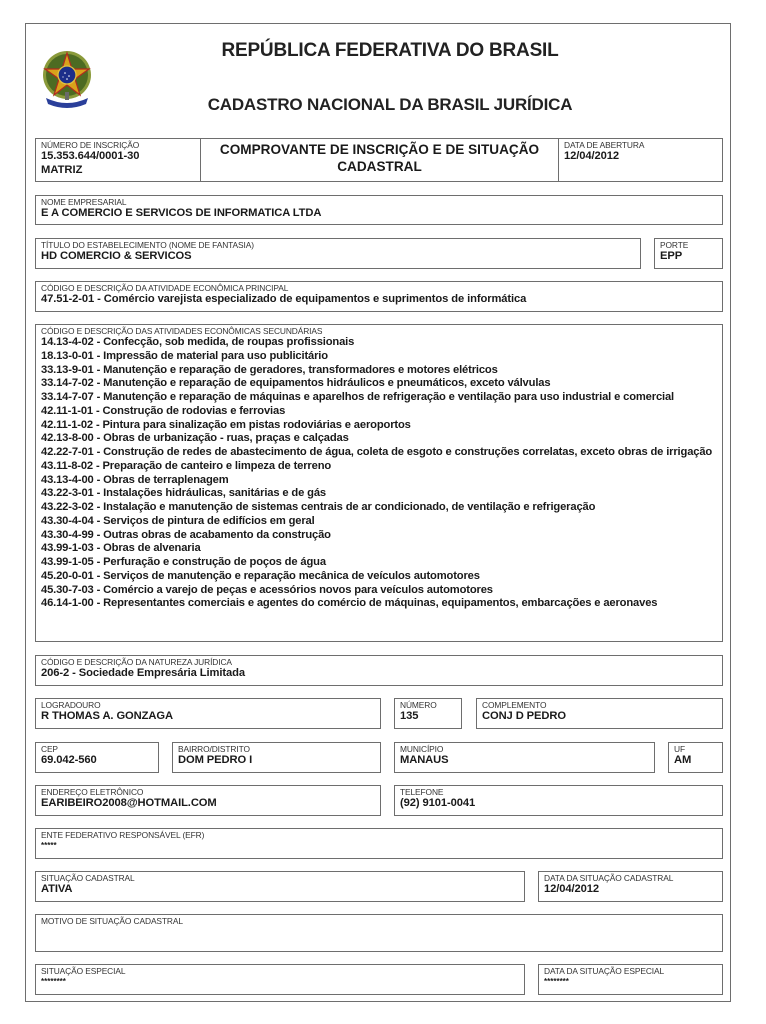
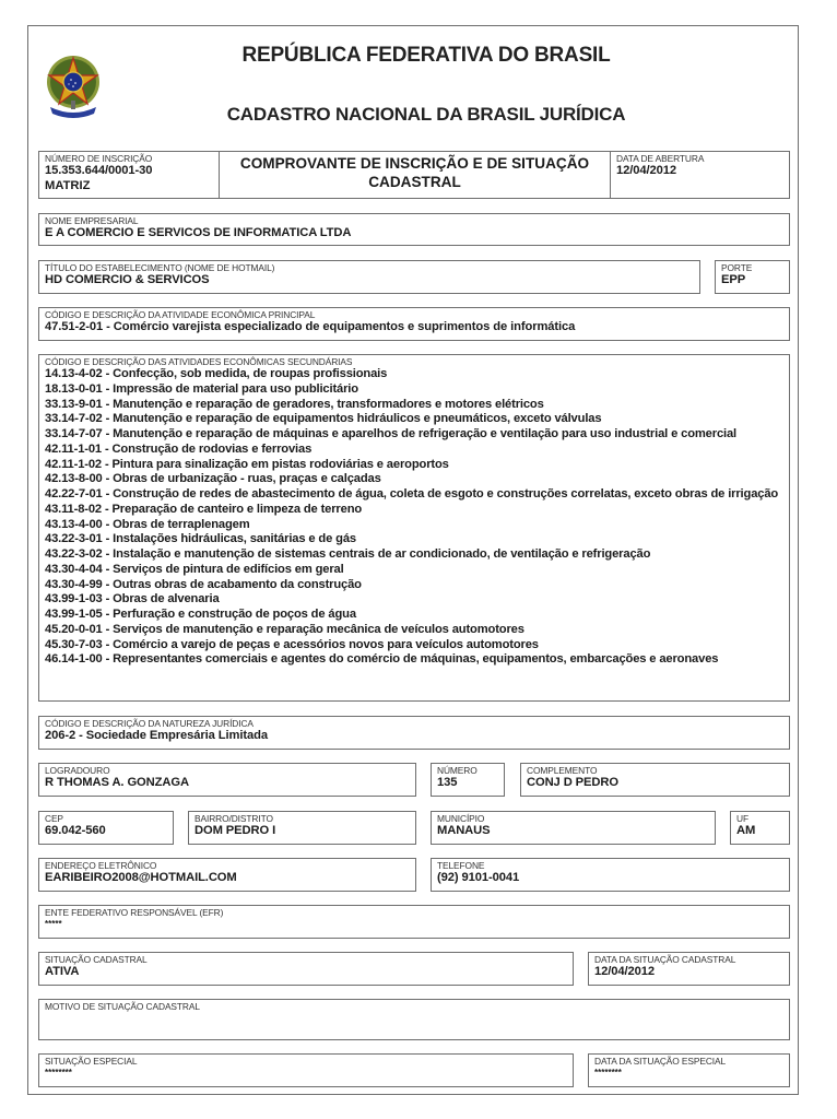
  REPÚBLICA FEDERATIVA DO BRASIL
  CADASTRO NACIONAL DA BRASIL JURÍDICA
  NÚMERO DE INSCRIÇÃO
  15.353.644/0001-30
  MATRIZ
  COMPROVANTE DE INSCRIÇÃO E DE SITUAÇÃO
  CADASTRAL
  DATA DE ABERTURA
  12/04/2012
  NOME EMPRESARIAL
  E A COMERCIO E SERVICOS DE INFORMATICA LTDA
- TÍTULO DO ESTABELECIMENTO (NOME DE FANTASIA)
+ TÍTULO DO ESTABELECIMENTO (NOME DE HOTMAIL)
  HD COMERCIO & SERVICOS
  PORTE
  EPP
  CÓDIGO E DESCRIÇÃO DA ATIVIDADE ECONÔMICA PRINCIPAL
  47.51-2-01 - Comércio varejista especializado de equipamentos e suprimentos de informática
  CÓDIGO E DESCRIÇÃO DAS ATIVIDADES ECONÔMICAS SECUNDÁRIAS
  14.13-4-02 - Confecção, sob medida, de roupas profissionais
  18.13-0-01 - Impressão de material para uso publicitário
  33.13-9-01 - Manutenção e reparação de geradores, transformadores e motores elétricos
  33.14-7-02 - Manutenção e reparação de equipamentos hidráulicos e pneumáticos, exceto válvulas
  33.14-7-07 - Manutenção e reparação de máquinas e aparelhos de refrigeração e ventilação para uso industrial e comercial
  42.11-1-01 - Construção de rodovias e ferrovias
  42.11-1-02 - Pintura para sinalização em pistas rodoviárias e aeroportos
  42.13-8-00 - Obras de urbanização - ruas, praças e calçadas
  42.22-7-01 - Construção de redes de abastecimento de água, coleta de esgoto e construções correlatas, exceto obras de irrigação
  43.11-8-02 - Preparação de canteiro e limpeza de terreno
  43.13-4-00 - Obras de terraplenagem
  43.22-3-01 - Instalações hidráulicas, sanitárias e de gás
  43.22-3-02 - Instalação e manutenção de sistemas centrais de ar condicionado, de ventilação e refrigeração
  43.30-4-04 - Serviços de pintura de edifícios em geral
  43.30-4-99 - Outras obras de acabamento da construção
  43.99-1-03 - Obras de alvenaria
  43.99-1-05 - Perfuração e construção de poços de água
  45.20-0-01 - Serviços de manutenção e reparação mecânica de veículos automotores
  45.30-7-03 - Comércio a varejo de peças e acessórios novos para veículos automotores
  46.14-1-00 - Representantes comerciais e agentes do comércio de máquinas, equipamentos, embarcações e aeronaves
  CÓDIGO E DESCRIÇÃO DA NATUREZA JURÍDICA
  206-2 - Sociedade Empresária Limitada
  LOGRADOURO
  R THOMAS A. GONZAGA
  NÚMERO
  135
  COMPLEMENTO
  CONJ D PEDRO
  CEP
  69.042-560
  BAIRRO/DISTRITO
  DOM PEDRO I
  MUNICÍPIO
  MANAUS
  UF
  AM
  ENDEREÇO ELETRÔNICO
  EARIBEIRO2008@HOTMAIL.COM
  TELEFONE
  (92) 9101-0041
  ENTE FEDERATIVO RESPONSÁVEL (EFR)
  *****
  SITUAÇÃO CADASTRAL
  ATIVA
  DATA DA SITUAÇÃO CADASTRAL
  12/04/2012
  MOTIVO DE SITUAÇÃO CADASTRAL
  SITUAÇÃO ESPECIAL
  ********
  DATA DA SITUAÇÃO ESPECIAL
  ********
